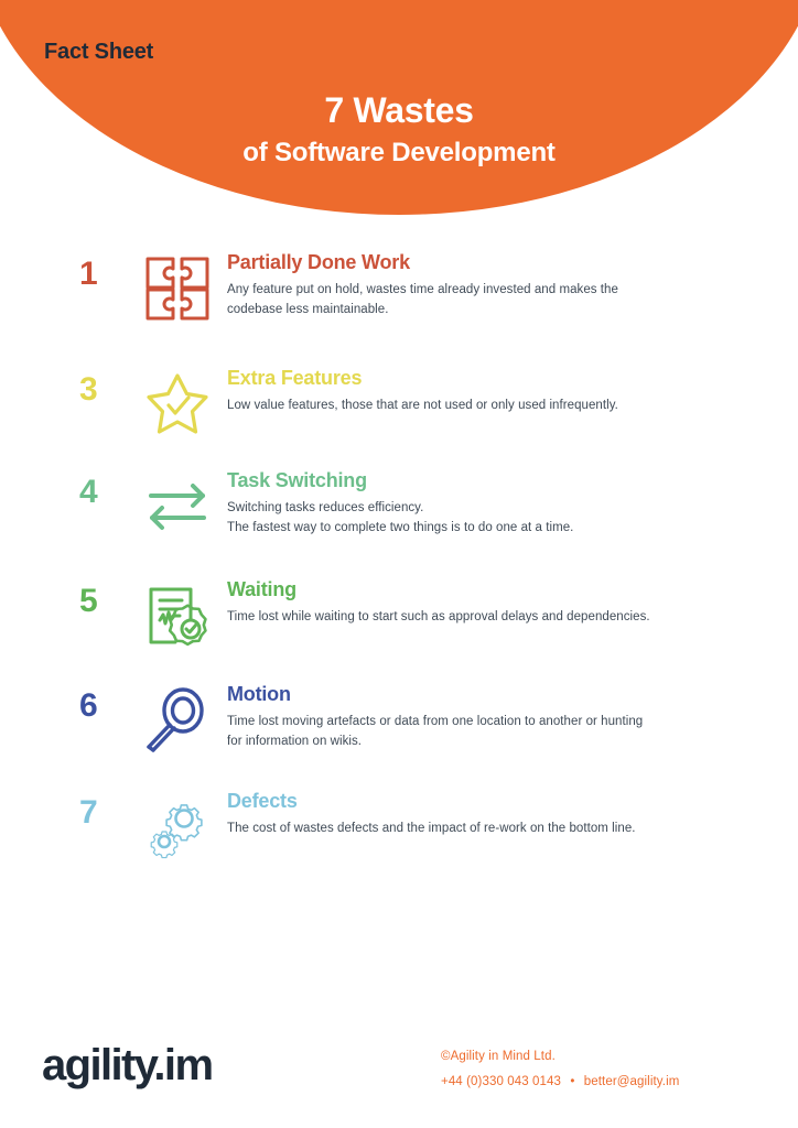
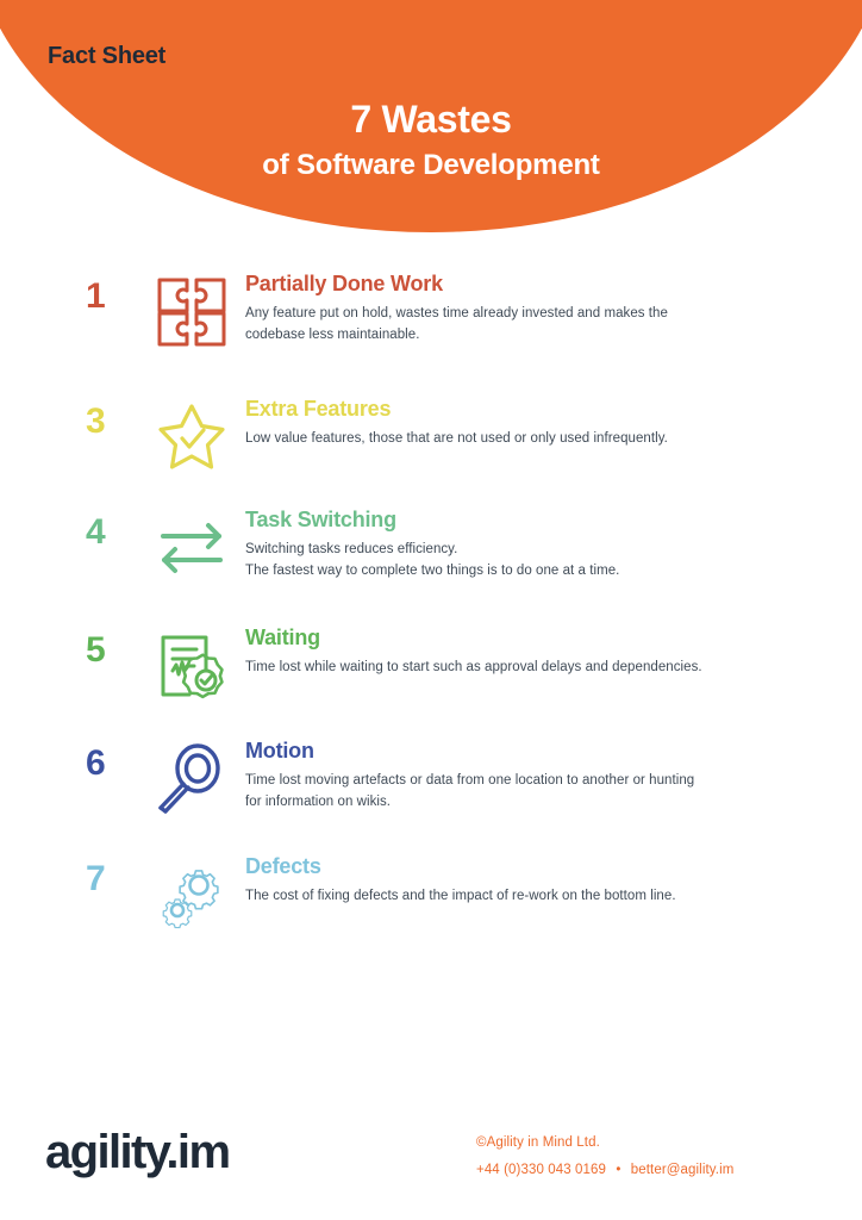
  Fact Sheet
  7 Wastes
  of Software Development
  1
  Partially Done Work
  Any feature put on hold, wastes time already invested and makes the
  codebase less maintainable.
  3
  Extra Features
  Low value features, those that are not used or only used infrequently.
  4
  Task Switching
  Switching tasks reduces efficiency.
  The fastest way to complete two things is to do one at a time.
  5
  Waiting
  Time lost while waiting to start such as approval delays and dependencies.
  6
  Motion
  Time lost moving artefacts or data from one location to another or hunting
  for information on wikis.
  7
  Defects
- The cost of wastes defects and the impact of re-work on the bottom line.
+ The cost of fixing defects and the impact of re-work on the bottom line.
  agility.im
  ©Agility in Mind Ltd.
- +44 (0)330 043 0143 • better@agility.im
+ +44 (0)330 043 0169 • better@agility.im
